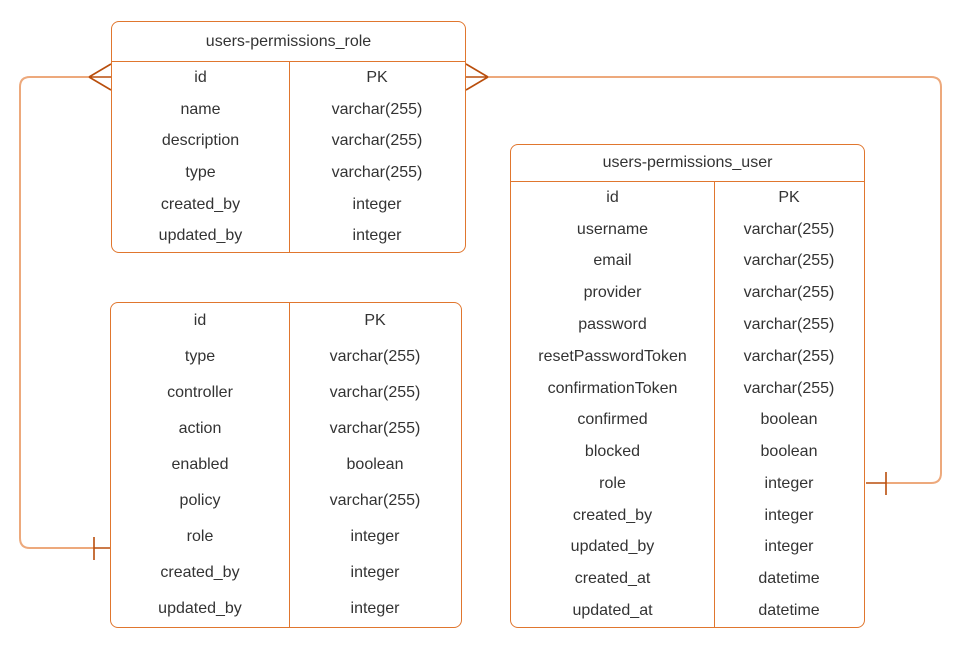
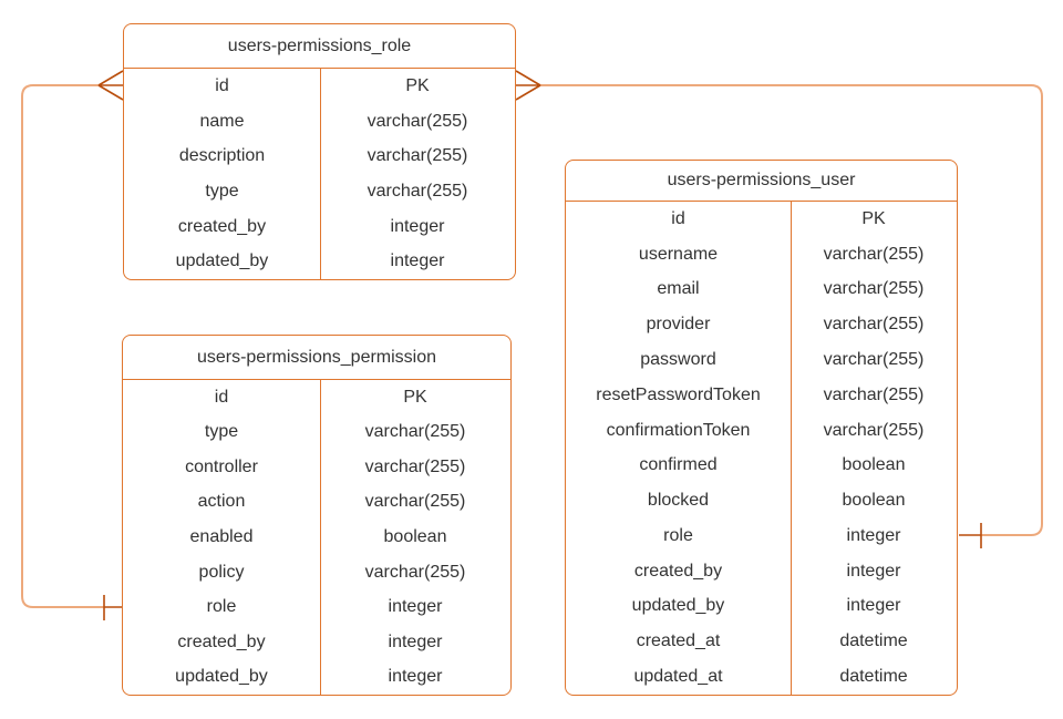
  users-permissions_role
  id
  PK
  name
  varchar(255)
  description
  varchar(255)
  type
  varchar(255)
  created_by
  integer
  updated_by
  integer
+ users-permissions_permission
  id
  PK
  type
  varchar(255)
  controller
  varchar(255)
  action
  varchar(255)
  enabled
  boolean
  policy
  varchar(255)
  role
  integer
  created_by
  integer
  updated_by
  integer
  users-permissions_user
  id
  PK
  username
  varchar(255)
  email
  varchar(255)
  provider
  varchar(255)
  password
  varchar(255)
  resetPasswordToken
  varchar(255)
  confirmationToken
  varchar(255)
  confirmed
  boolean
  blocked
  boolean
  role
  integer
  created_by
  integer
  updated_by
  integer
  created_at
  datetime
  updated_at
  datetime
